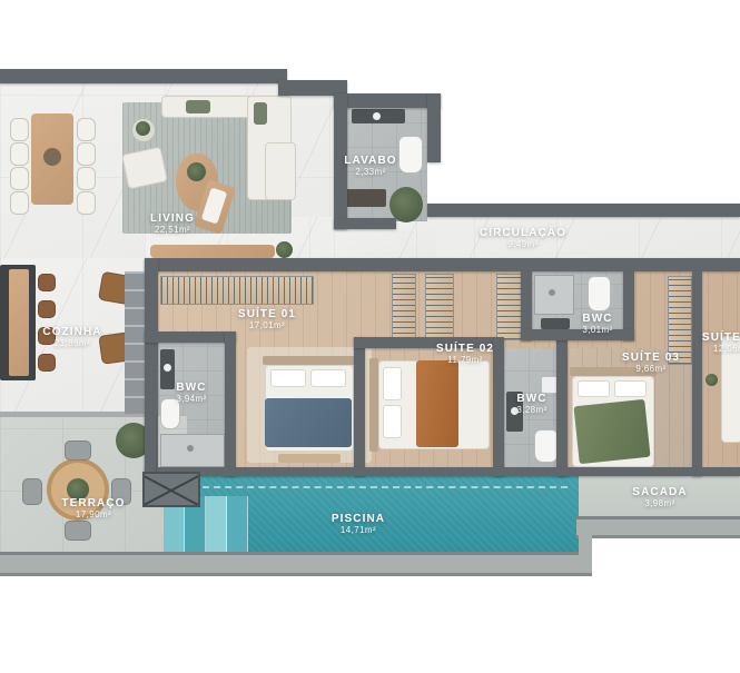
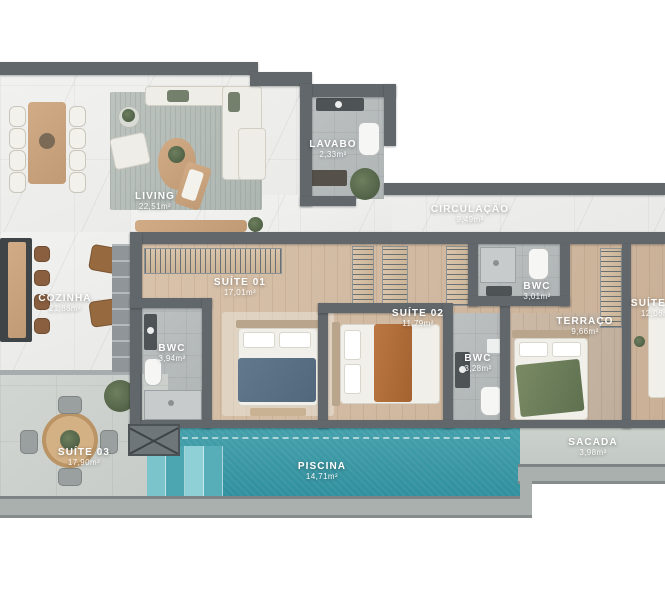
  LIVING
  22,51m²
  LAVABO
  2,33m²
  CIRCULAÇÃO
  9,49m²
  COZINHA
  21,86m²
  SUÍTE 01
  17,01m²
  BWC
  3,94m²
  SUÍTE 02
  11,79m²
  BWC
  3,01m²
- SUÍTE 03
+ TERRAÇO
  9,66m²
  BWC
  3,28m²
  SUÍTE
  12,06
- TERRAÇO
+ SUÍTE 03
  17,90m²
  PISCINA
  14,71m²
  SACADA
  3,98m²
